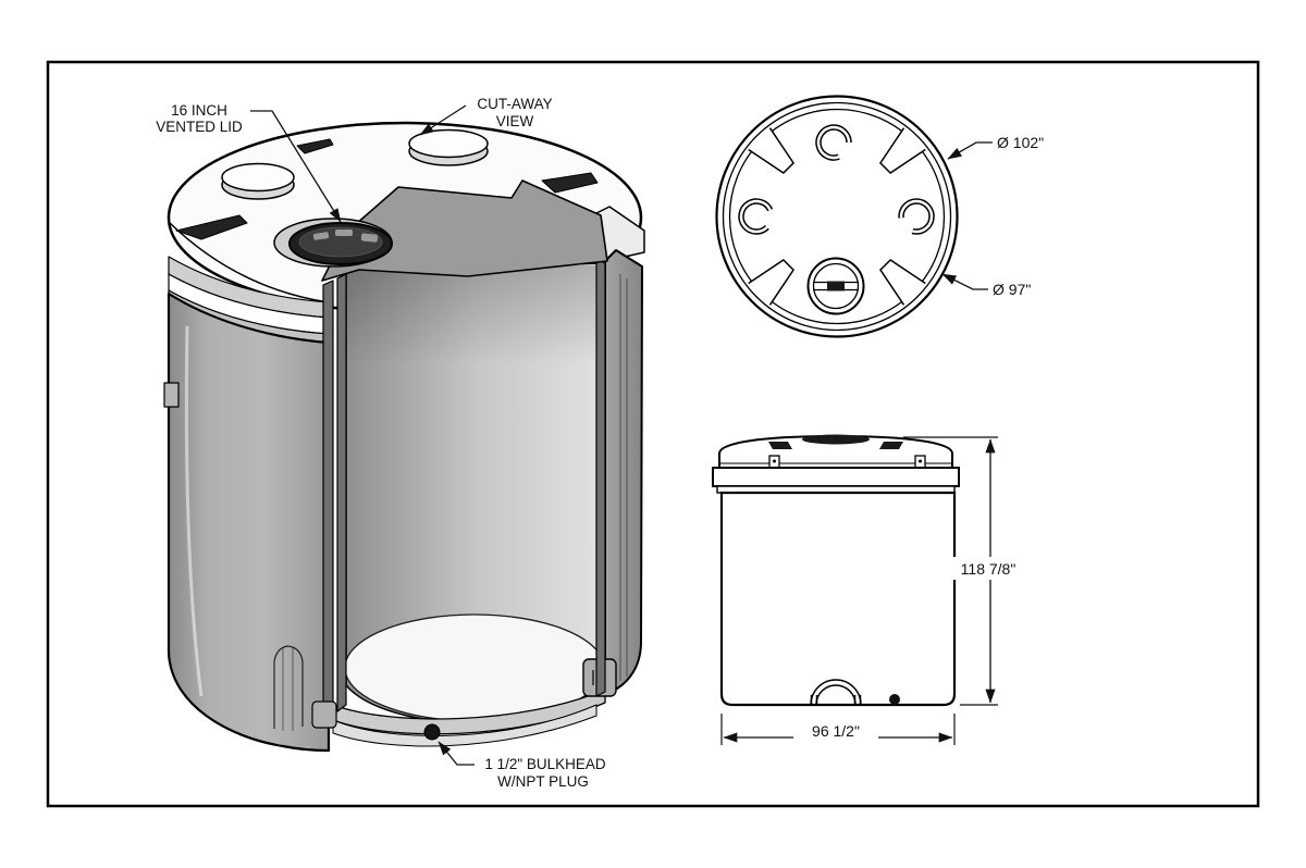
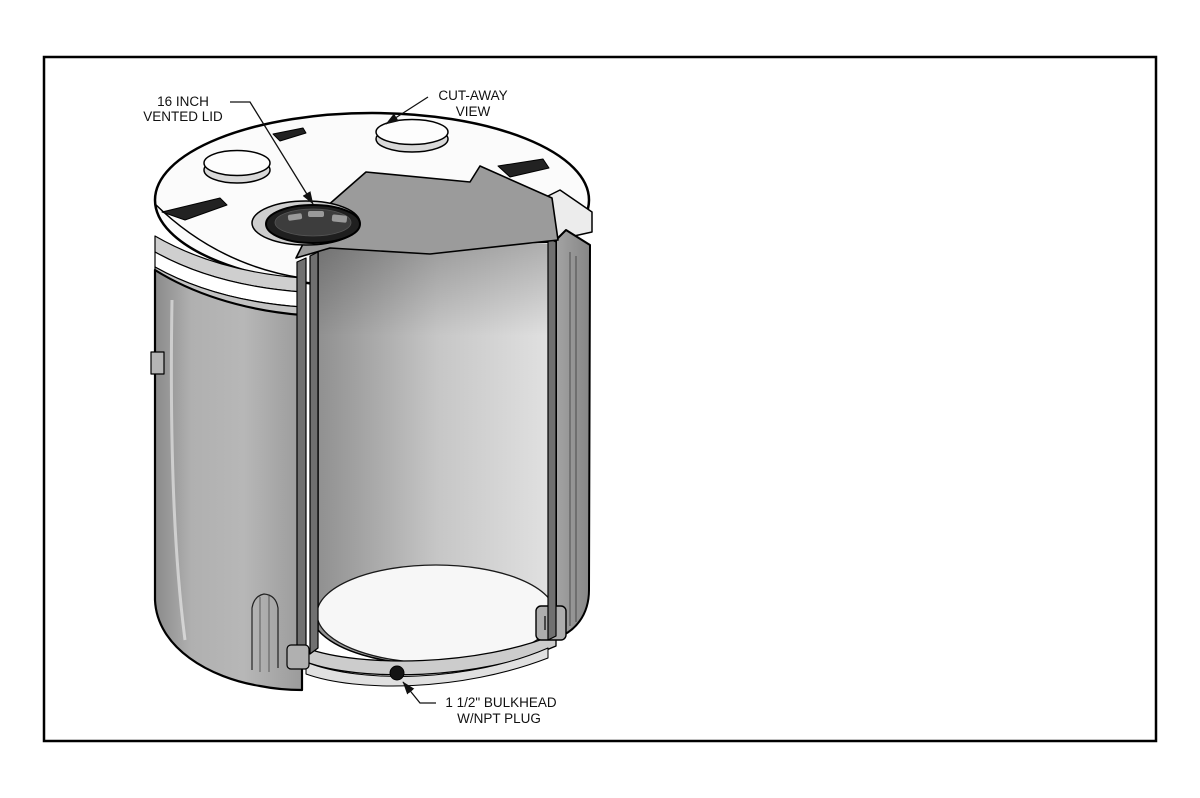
- Ø 102"
- Ø 97"
- 118 7/8"
- 96 1/2"
  16 INCH
  VENTED LID
  CUT-AWAY
  VIEW
  1 1/2" BULKHEAD
  W/NPT PLUG
